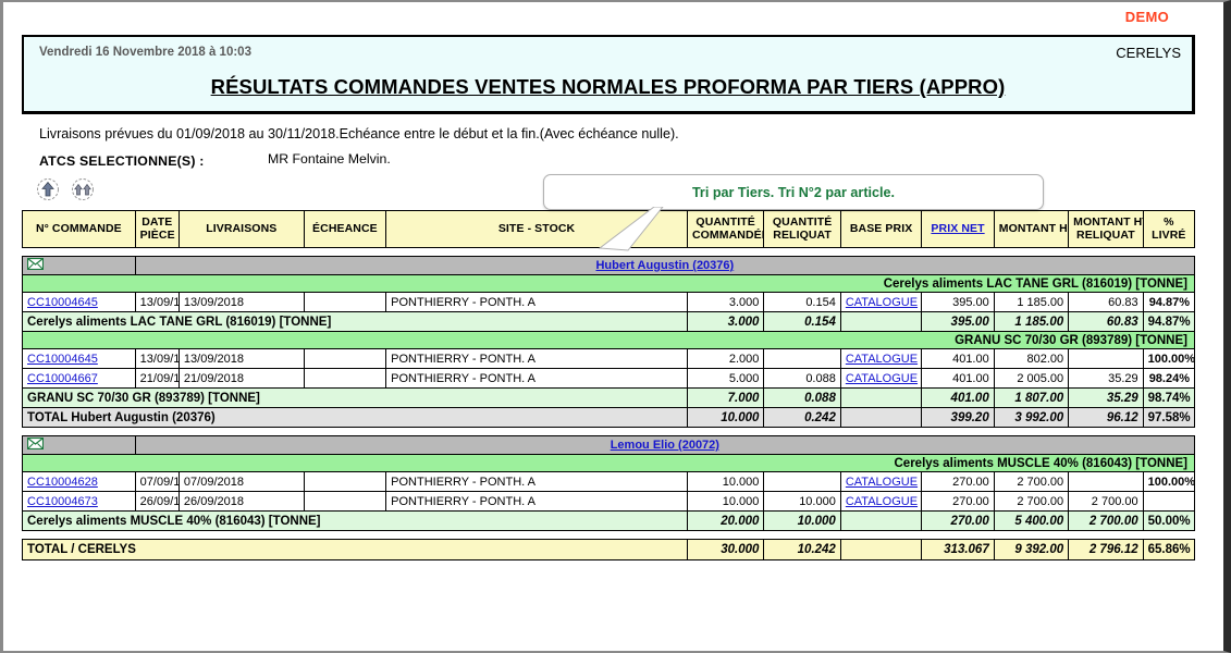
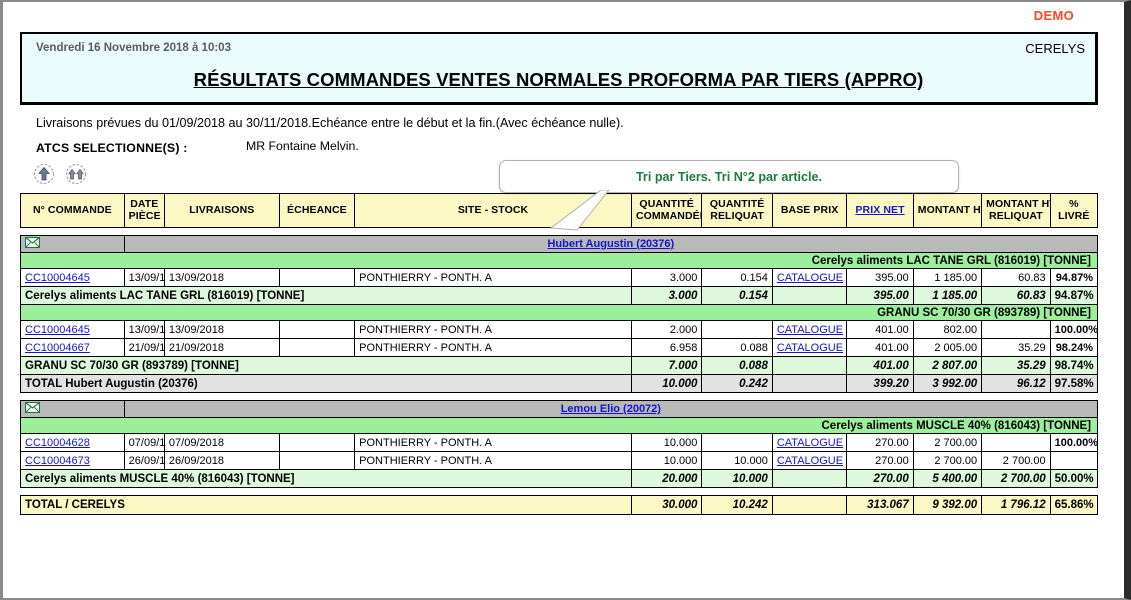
  DEMO
  Vendredi 16 Novembre 2018 à 10:03
  CERELYS
  RÉSULTATS COMMANDES VENTES NORMALES PROFORMA PAR TIERS (APPRO)
  Livraisons prévues du 01/09/2018 au 30/11/2018.Echéance entre le début et la fin.(Avec échéance nulle).
  ATCS SELECTIONNE(S) :
  MR Fontaine Melvin.
  N° COMMANDE	DATE PIÈCE	LIVRAISONS	ÉCHEANCE	SITE - STOCK	QUANTITÉ COMMANDÉ	QUANTITÉ RELIQUAT	BASE PRIX	PRIX NET	MONTANT H	MONTANT H RELIQUAT	% LIVRÉ
  	Hubert Augustin (20376)
  Cerelys aliments LAC TANE GRL (816019) [TONNE]
  CC10004645	13/09/1	13/09/2018		PONTHIERRY - PONTH. A	3.000	0.154	CATALOGUE	395.00	1 185.00	60.83	94.87%
  Cerelys aliments LAC TANE GRL (816019) [TONNE]	3.000	0.154		395.00	1 185.00	60.83	94.87%
  GRANU SC 70/30 GR (893789) [TONNE]
  CC10004645	13/09/1	13/09/2018		PONTHIERRY - PONTH. A	2.000		CATALOGUE	401.00	802.00		100.00%
- CC10004667	21/09/1	21/09/2018		PONTHIERRY - PONTH. A	5.000	0.088	CATALOGUE	401.00	2 005.00	35.29	98.24%
+ CC10004667	21/09/1	21/09/2018		PONTHIERRY - PONTH. A	6.958	0.088	CATALOGUE	401.00	2 005.00	35.29	98.24%
- GRANU SC 70/30 GR (893789) [TONNE]	7.000	0.088		401.00	1 807.00	35.29	98.74%
+ GRANU SC 70/30 GR (893789) [TONNE]	7.000	0.088		401.00	2 807.00	35.29	98.74%
  TOTAL Hubert Augustin (20376)	10.000	0.242		399.20	3 992.00	96.12	97.58%
  	Lemou Elio (20072)
  Cerelys aliments MUSCLE 40% (816043) [TONNE]
  CC10004628	07/09/1	07/09/2018		PONTHIERRY - PONTH. A	10.000		CATALOGUE	270.00	2 700.00		100.00%
  CC10004673	26/09/1	26/09/2018		PONTHIERRY - PONTH. A	10.000	10.000	CATALOGUE	270.00	2 700.00	2 700.00
  Cerelys aliments MUSCLE 40% (816043) [TONNE]	20.000	10.000		270.00	5 400.00	2 700.00	50.00%
- TOTAL / CERELYS	30.000	10.242		313.067	9 392.00	2 796.12	65.86%
+ TOTAL / CERELYS	30.000	10.242		313.067	9 392.00	1 796.12	65.86%
  Tri par Tiers. Tri N°2 par article.
